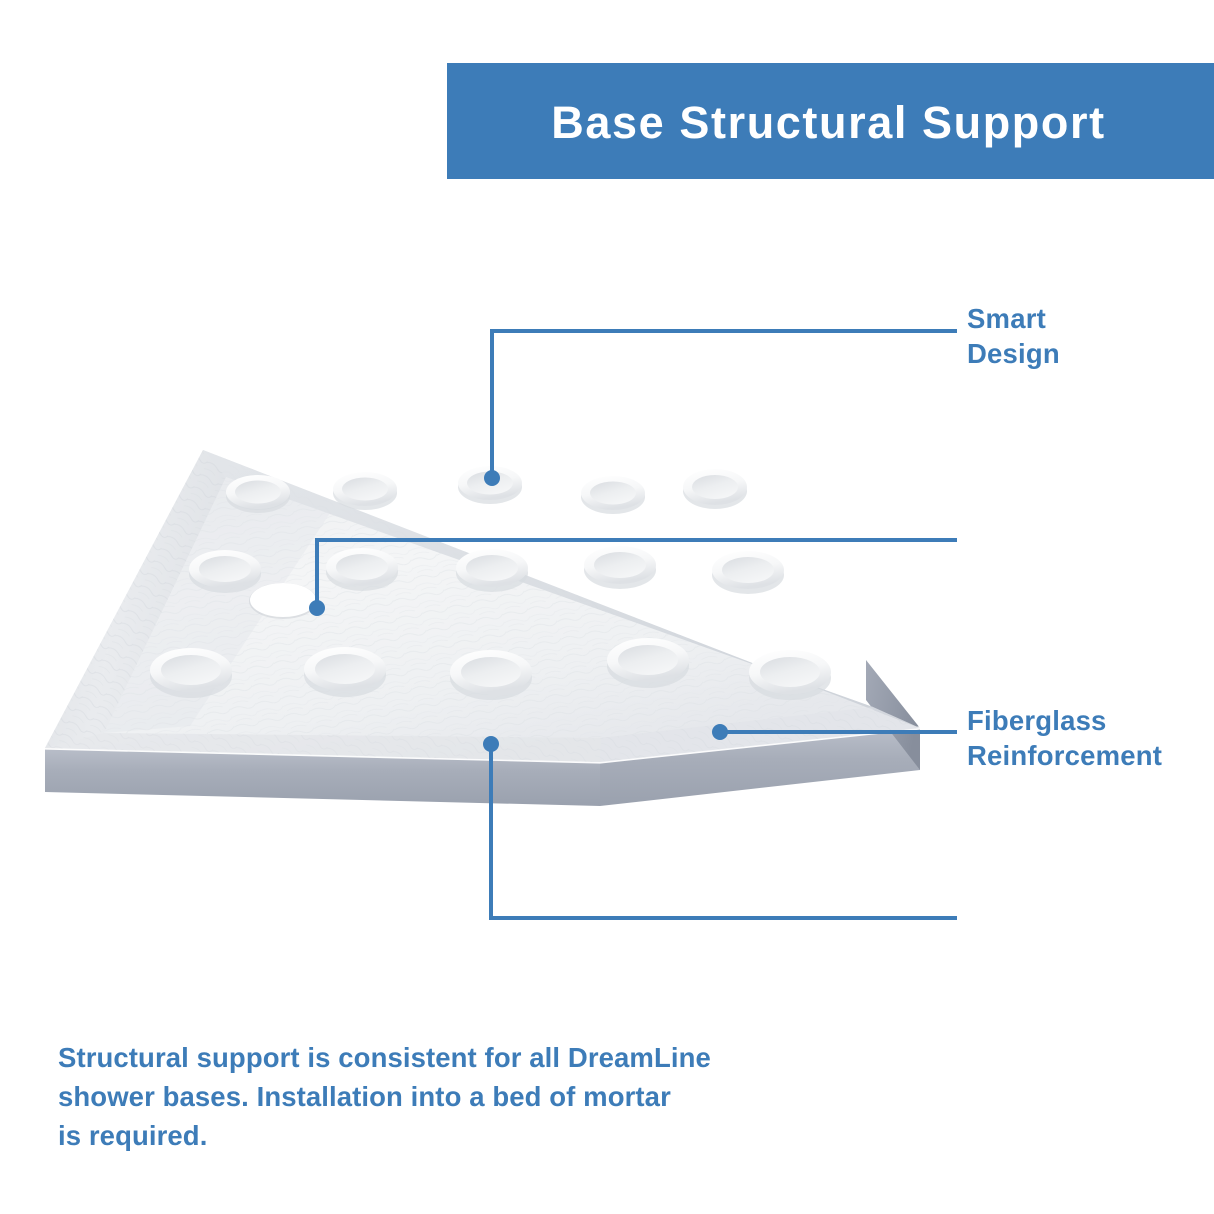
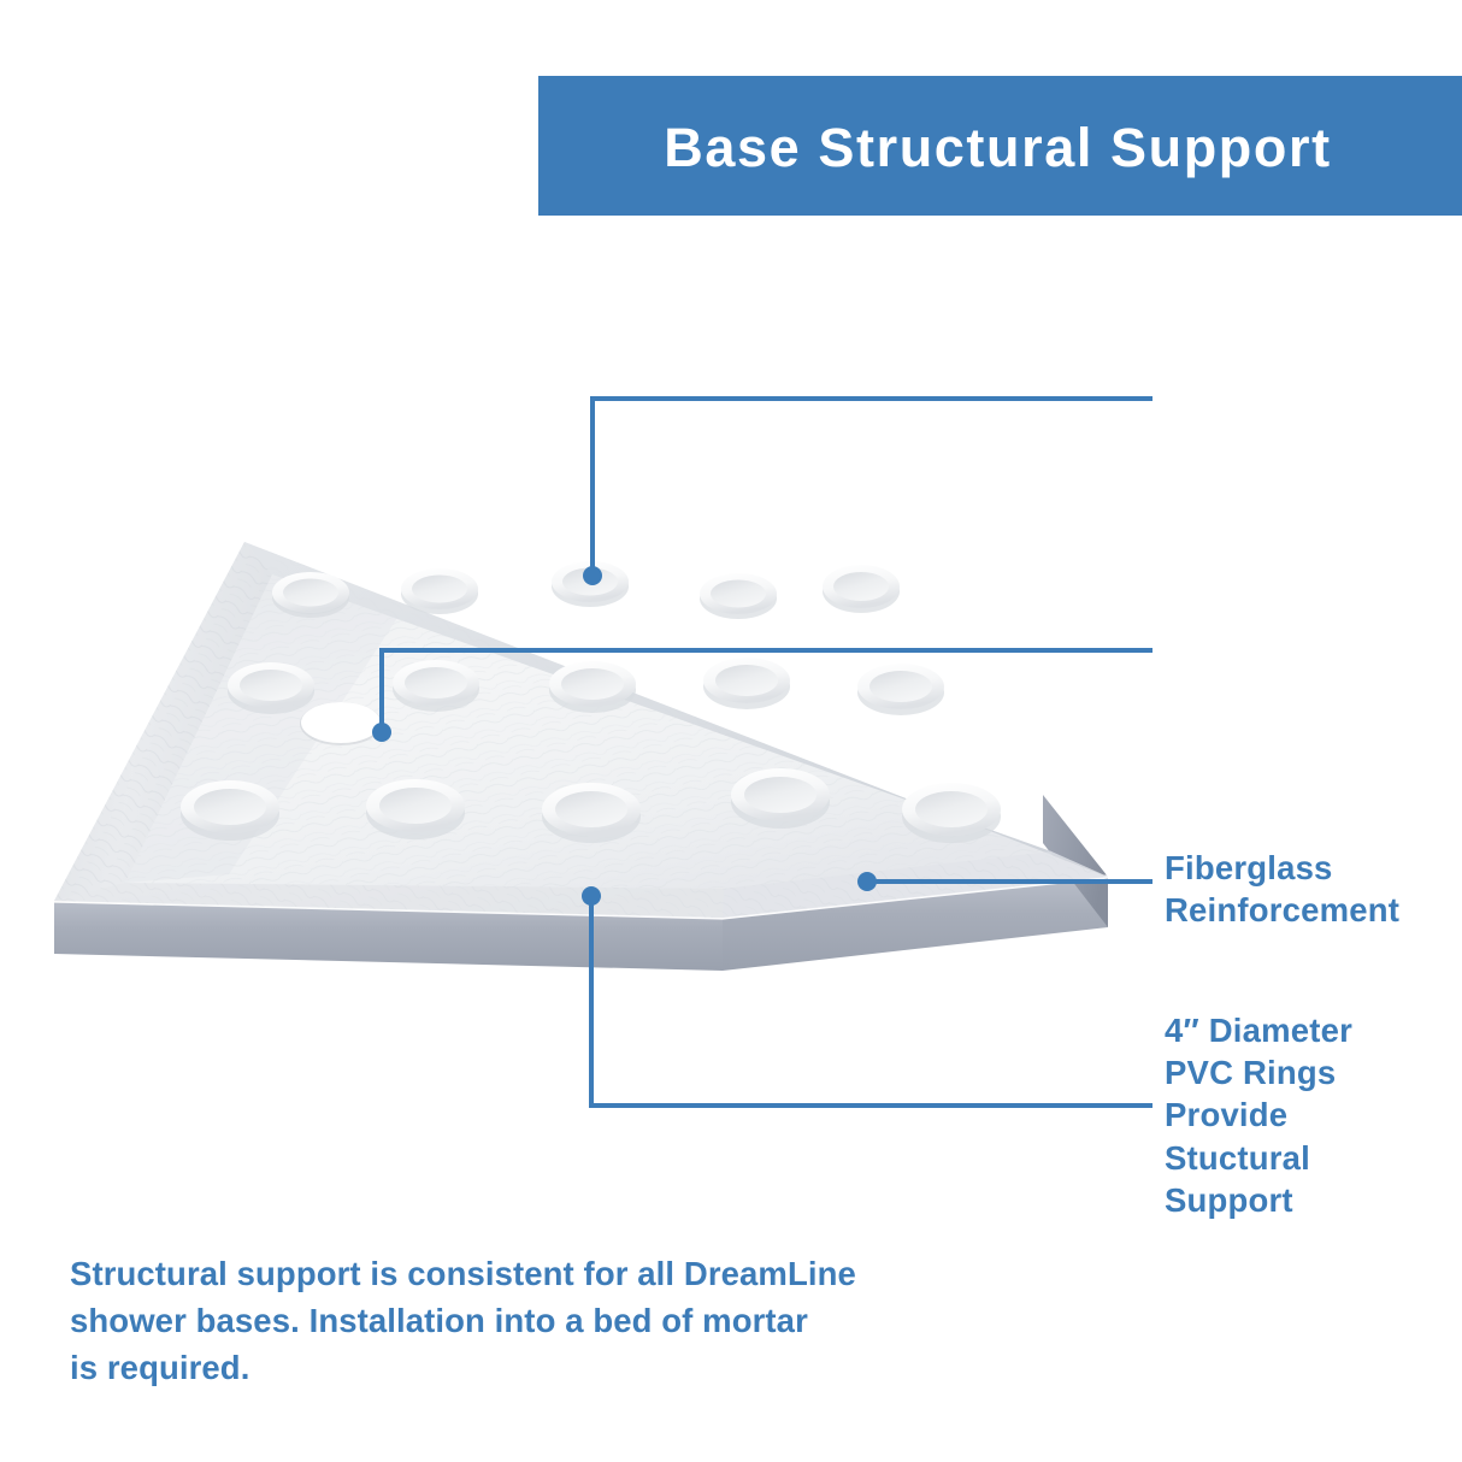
  Base Structural Support
- Smart
- Design
  Fiberglass
  Reinforcement
+ 4″ Diameter
+ PVC Rings
+ Provide
+ Stuctural
+ Support
  Structural support is consistent for all DreamLine
  shower bases. Installation into a bed of mortar
  is required.
